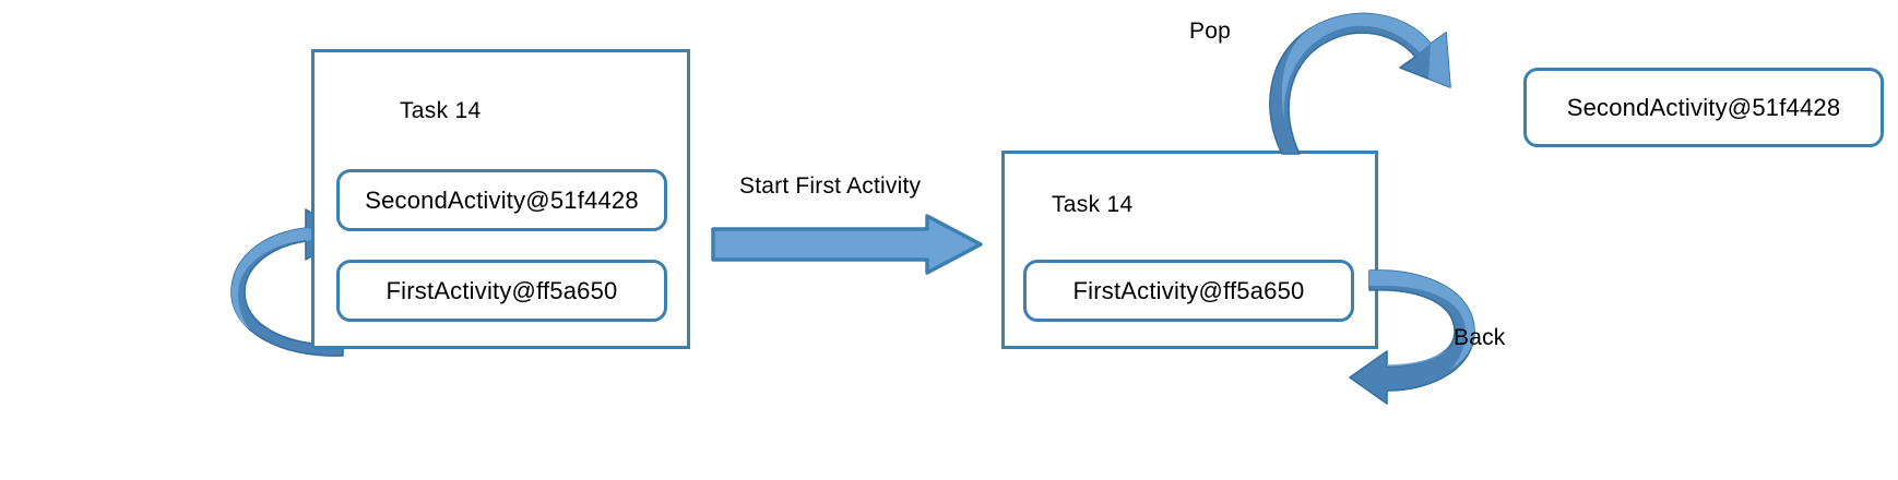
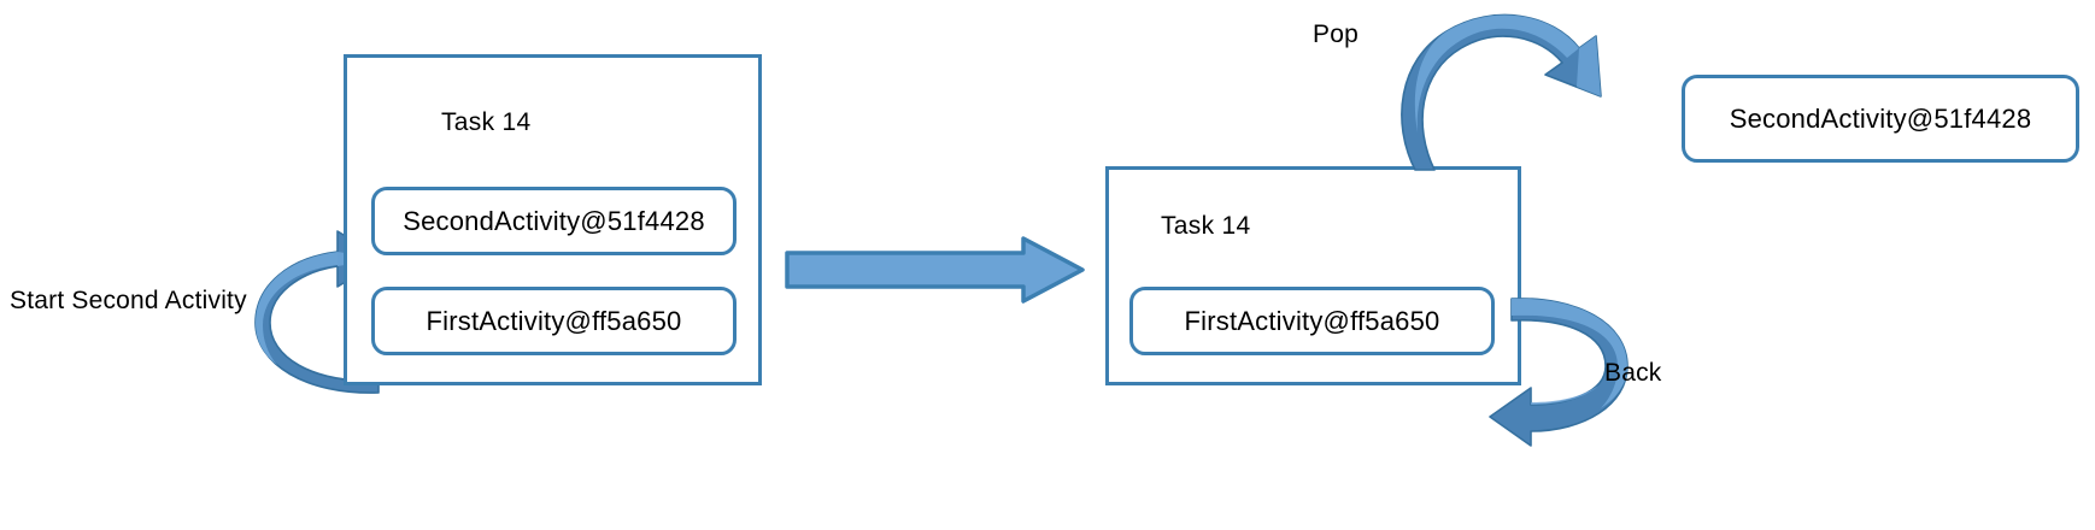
+ Start Second Activity
  Task 14
  SecondActivity@51f4428
  FirstActivity@ff5a650
- Start First Activity
  Task 14
  FirstActivity@ff5a650
  Pop
  SecondActivity@51f4428
  Back
